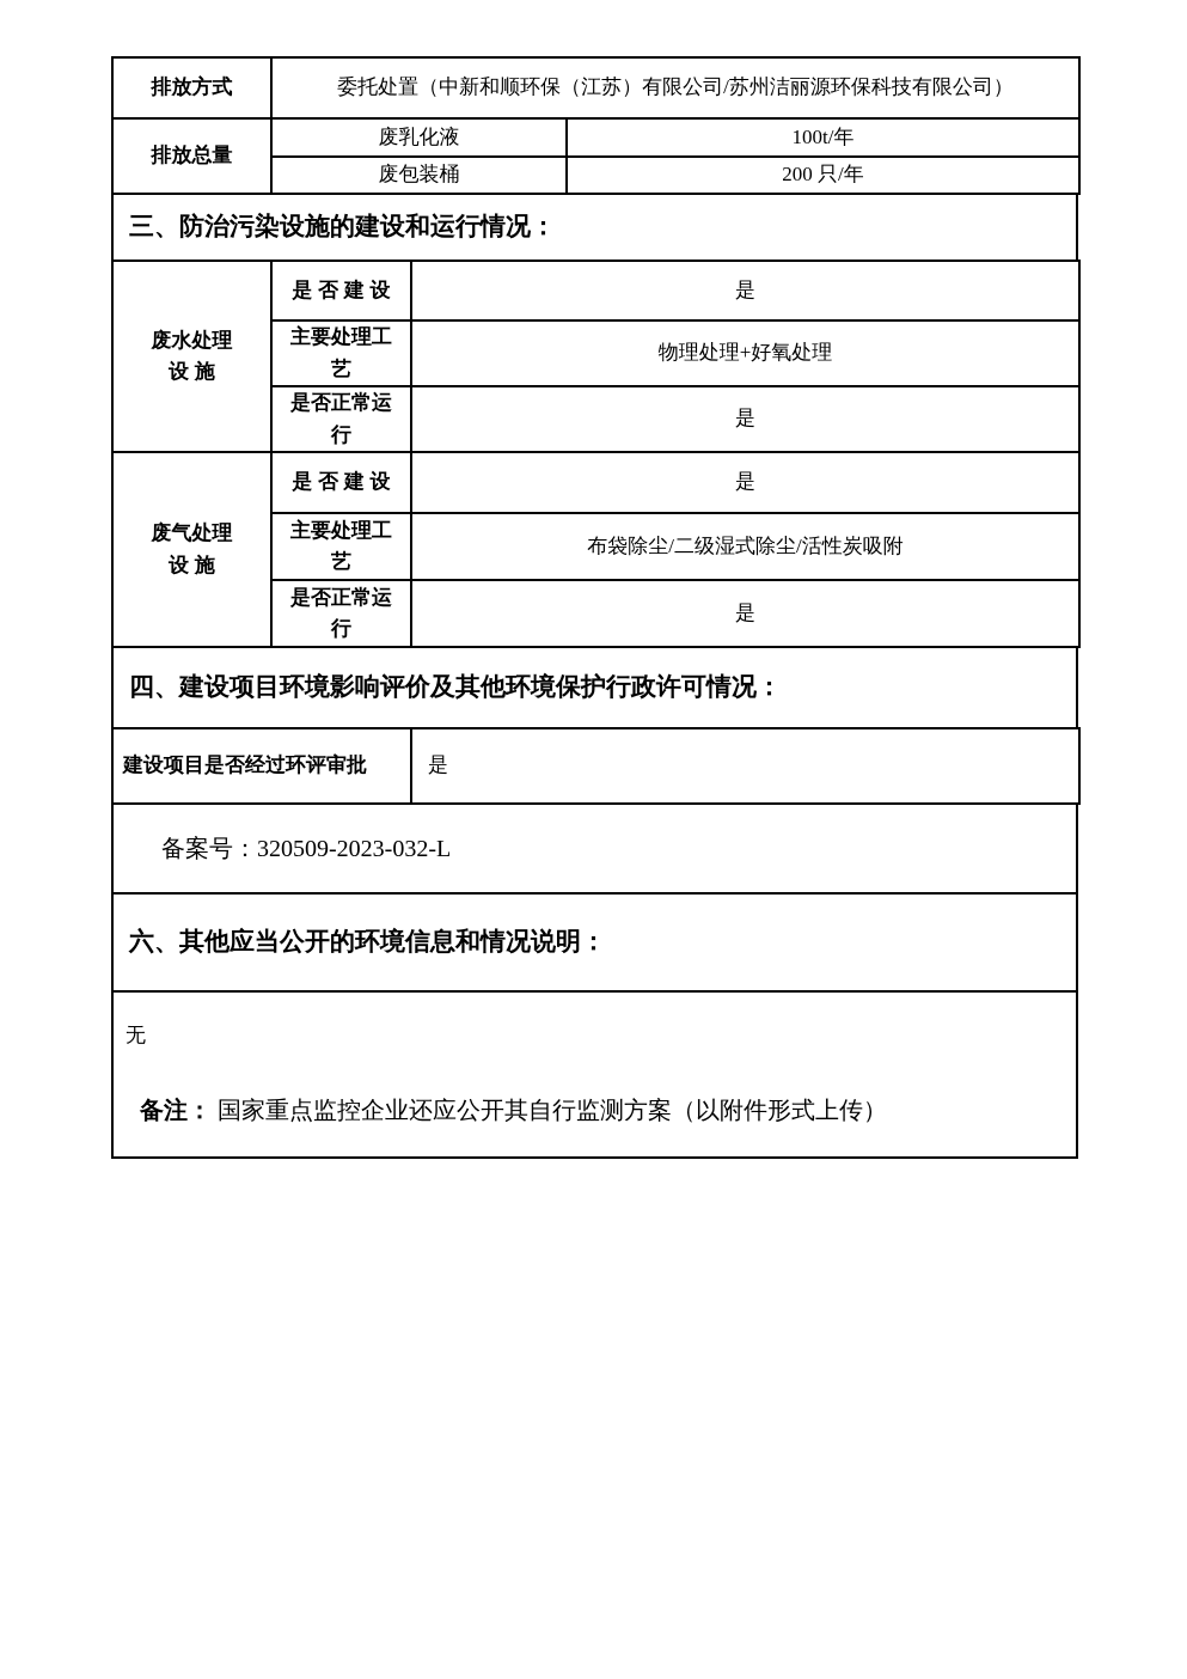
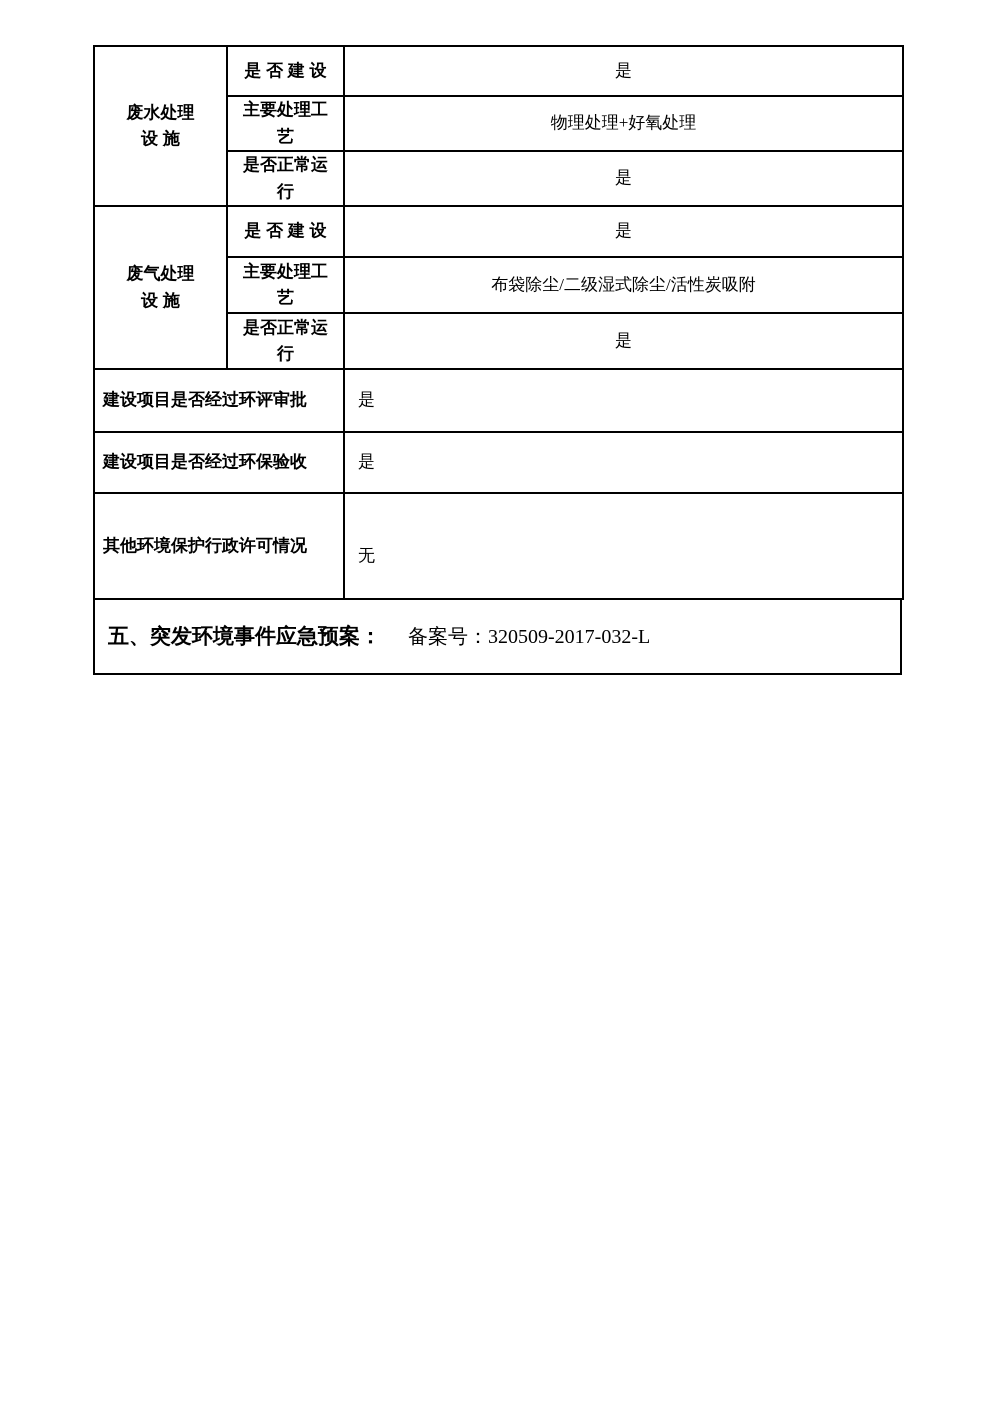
- 排放方式	委托处置（中新和顺环保（江苏）有限公司/苏州洁丽源环保科技有限公司）
- 排放总量	废乳化液	100t/年
- 废包装桶	200 只/年
- 三、防治污染设施的建设和运行情况：
  废水处理 设 施	是 否 建 设	是
  主要处理工 艺	物理处理+好氧处理
  是否正常运 行	是
  废气处理 设 施	是 否 建 设	是
  主要处理工 艺	布袋除尘/二级湿式除尘/活性炭吸附
  是否正常运 行	是
- 四、建设项目环境影响评价及其他环境保护行政许可情况：
  建设项目是否经过环评审批	是
+ 建设项目是否经过环保验收	是
+ 其他环境保护行政许可情况	无
+ 五、突发环境事件应急预案：
- 备案号：320509-2023-032-L
+ 备案号：320509-2017-032-L
- 六、其他应当公开的环境信息和情况说明：
- 无
- 备注： 国家重点监控企业还应公开其自行监测方案（以附件形式上传）
